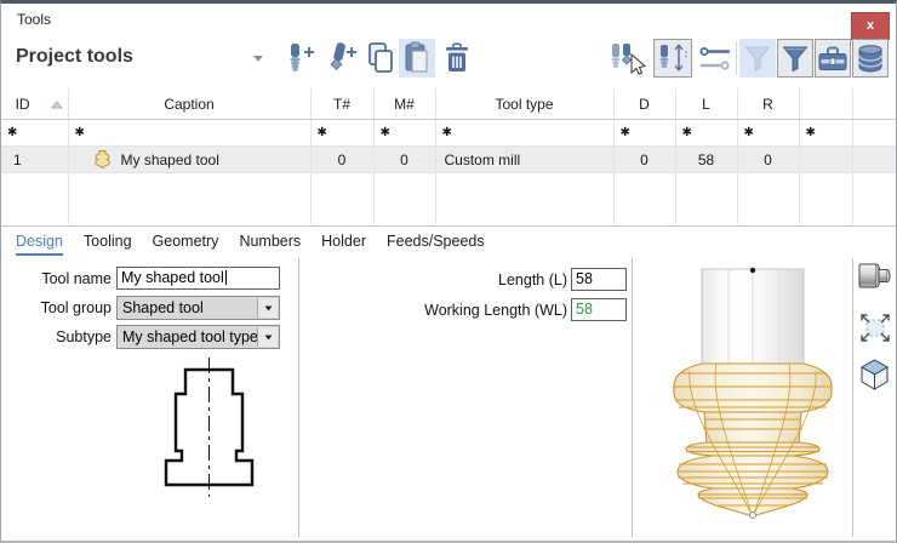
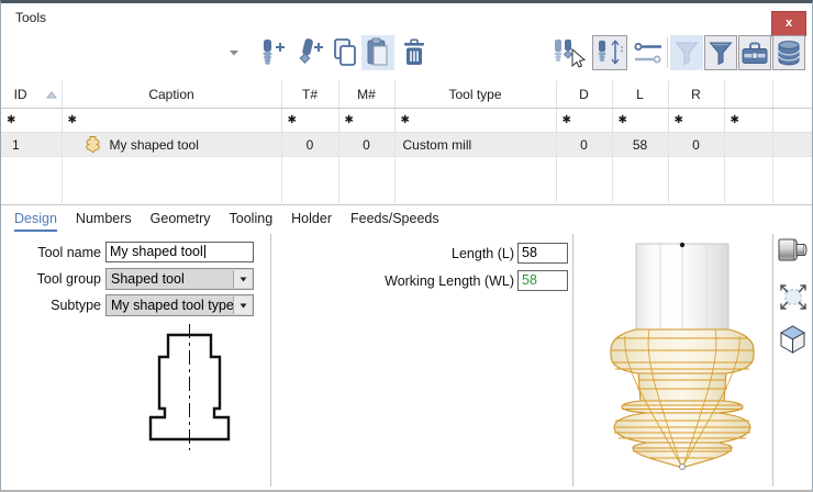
  Tools
  x
- Project tools
  ID	Caption	T#	M#	Tool type	D	L	R
  ✱	✱	✱	✱	✱	✱	✱	✱	✱
  1	My shaped tool	0	0	Custom mill	0	58	0
  Design
- Tooling
+ Numbers
  Geometry
- Numbers
+ Tooling
  Holder
  Feeds/Speeds
  Tool name
  My shaped tool
  Tool group
  Shaped tool
  Subtype
  My shaped tool type
  Length (L)
  58
  Working Length (WL)
  58
